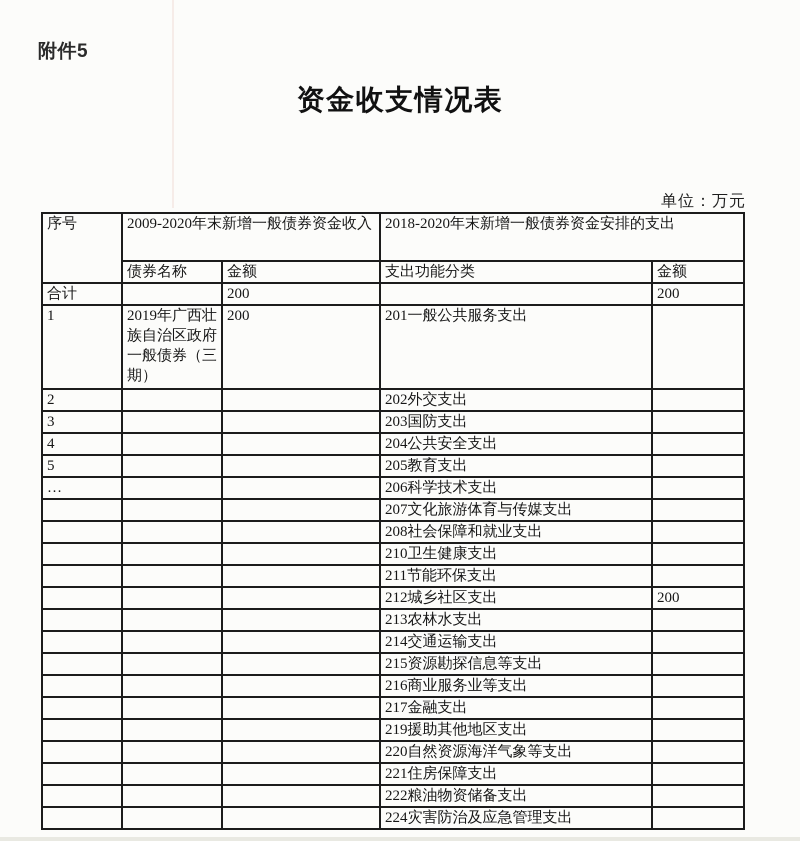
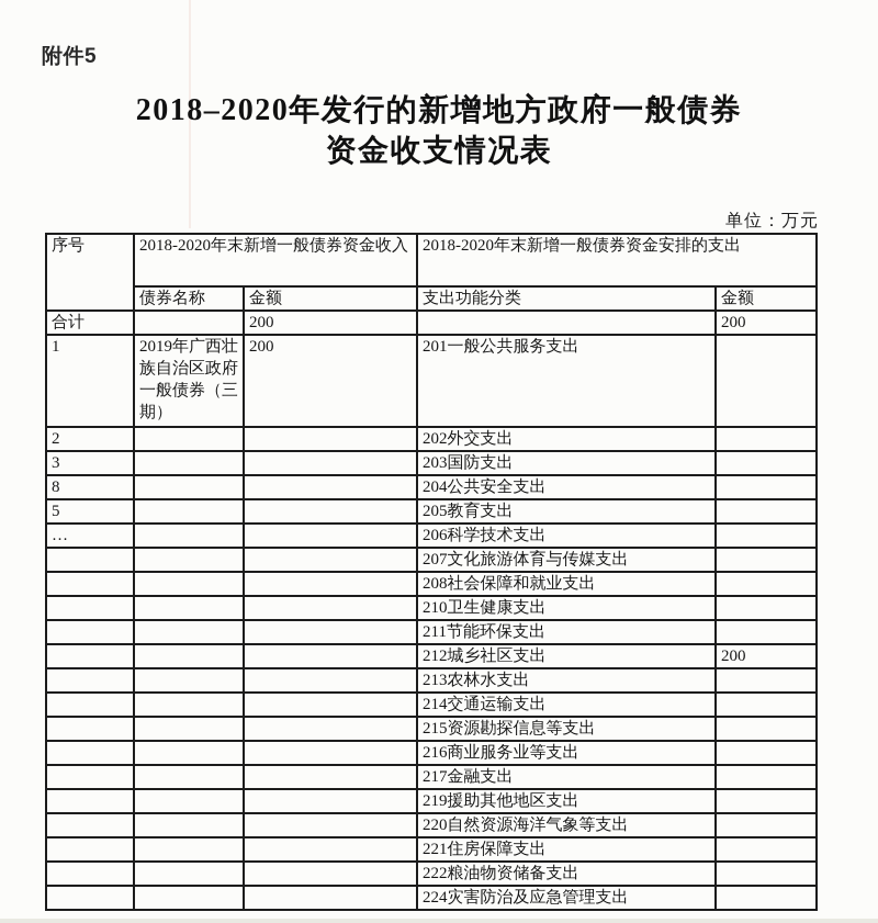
  附件5
+ 2018–2020年发行的新增地方政府一般债券
  资金收支情况表
  单位：万元
- 序号	2009-2020年末新增一般债券资金收入	2018-2020年末新增一般债券资金安排的支出
+ 序号	2018-2020年末新增一般债券资金收入	2018-2020年末新增一般债券资金安排的支出
  债券名称	金额	支出功能分类	金额
  合计		200		200
  1	2019年广西壮族自治区政府一般债券（三期）	200	201一般公共服务支出
  2			202外交支出
  3			203国防支出
- 4			204公共安全支出
+ 8			204公共安全支出
  5			205教育支出
  …			206科学技术支出
  			207文化旅游体育与传媒支出
  			208社会保障和就业支出
  			210卫生健康支出
  			211节能环保支出
  			212城乡社区支出	200
  			213农林水支出
  			214交通运输支出
  			215资源勘探信息等支出
  			216商业服务业等支出
  			217金融支出
  			219援助其他地区支出
  			220自然资源海洋气象等支出
  			221住房保障支出
  			222粮油物资储备支出
  			224灾害防治及应急管理支出
